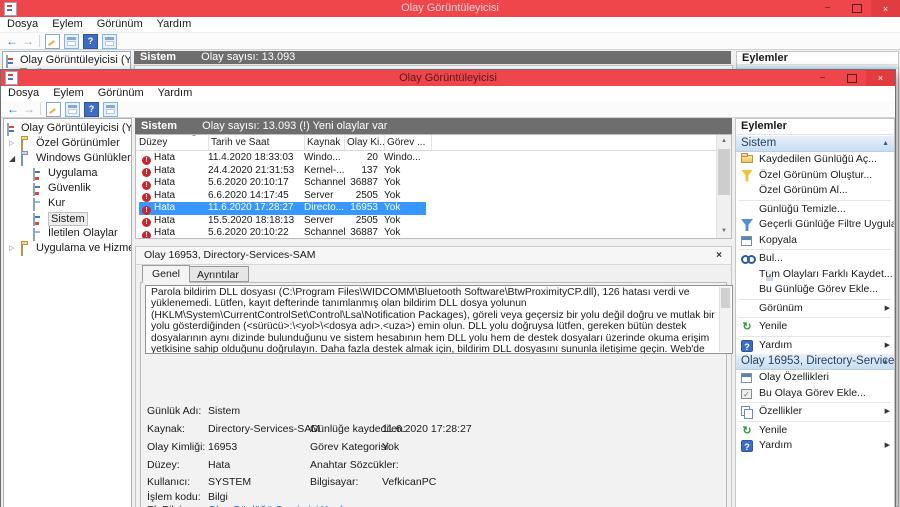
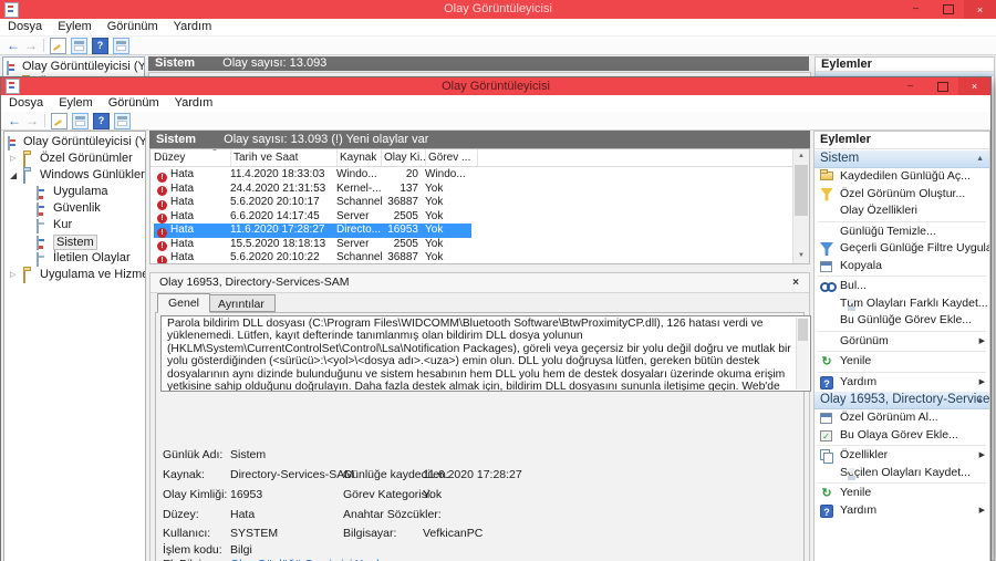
  Olay Görüntüleyicisi
  −
  ×
  Dosya
  Eylem
  Görünüm
  Yardım
  ←
  →
  ?
  Olay Görüntüleyicisi (Y
  Sistem Olay sayısı: 13.093
  Eylemler
  Olay Görüntüleyicisi
  −
  ×
  Dosya
  Eylem
  Görünüm
  Yardım
  ←
  →
  ?
  Olay Görüntüleyicisi (Y
  Özel Görünümler
  ◢
  Windows Günlükler
  Uygulama
  Güvenlik
  Kur
  Sistem
  İletilen Olaylar
  Sistem Olay sayısı: 13.093 (!) Yeni olaylar var
  Düzey
  Tarih ve Saat
  Kaynak
  Olay Ki..
  Görev ...
  Hata
  11.4.2020 18:33:03
  Windo...
  20
  Windo...
  Hata
  24.4.2020 21:31:53
  Kernel-...
  137
  Yok
  Hata
  5.6.2020 20:10:17
  Schannel
  36887
  Yok
  Hata
  6.6.2020 14:17:45
  Server
  2505
  Yok
  Hata
  11.6.2020 17:28:27
  Directo...
  16953
  Yok
  Hata
  15.5.2020 18:18:13
  Server
  2505
  Yok
  Hata
  5.6.2020 20:10:22
  Schannel
  36887
  Yok
  Olay 16953, Directory-Services-SAM
  ×
  Genel
  Ayrıntılar
  Parola bildirim DLL dosyası (C:\Program Files\WIDCOMM\Bluetooth Software\BtwProximityCP.dll), 126 hatası verdi ve yüklenemedi. Lütfen, kayıt defterinde tanımlanmış olan bildirim DLL dosya yolunun (HKLM\System\CurrentControlSet\Control\Lsa\Notification Packages), göreli veya geçersiz bir yolu değil doğru ve mutlak bir yolu gösterdiğinden (<sürücü>:\<yol>\<dosya adı>.<uza>) emin olun. DLL yolu doğruysa lütfen, gereken bütün destek dosyalarının aynı dizinde bulunduğunu ve sistem hesabının hem DLL yolu hem de destek dosyaları üzerinde okuma erişim yetkisine sahip olduğunu doğrulayın. Daha fazla destek almak için, bildirim DLL dosyasını sununla iletişime geçin. Web'de
  Günlük Adı:
  Sistem
  Kaynak:
  Directory-Services-SAM
  Günlüğe kaydedilen:
  11.6.2020 17:28:27
  Olay Kimliği:
  16953
  Görev Kategorisi:
  Yok
  Düzey:
  Hata
  Anahtar Sözcükler:
  Kullanıcı:
  SYSTEM
  Bilgisayar:
  VefkicanPC
  İşlem kodu:
  Bilgi
  Eylemler
  Sistem
  Kaydedilen Günlüğü Aç...
  Özel Görünüm Oluştur...
- Özel Görünüm Al...
+ Olay Özellikleri
  Günlüğü Temizle...
  Geçerli Günlüğe Filtre Uygula
  Kopyala
  Bul...
  Tüm Olayları Farklı Kaydet...
  Bu Günlüğe Görev Ekle...
  Görünüm
  ↻
  Yenile
  ?
  Yardım
  Olay 16953, Directory-Service
- Olay Özellikleri
+ Özel Görünüm Al...
  ✓
  Bu Olaya Görev Ekle...
  Özellikler
+ Seçilen Olayları Kaydet...
  ↻
  Yenile
  ?
  Yardım
